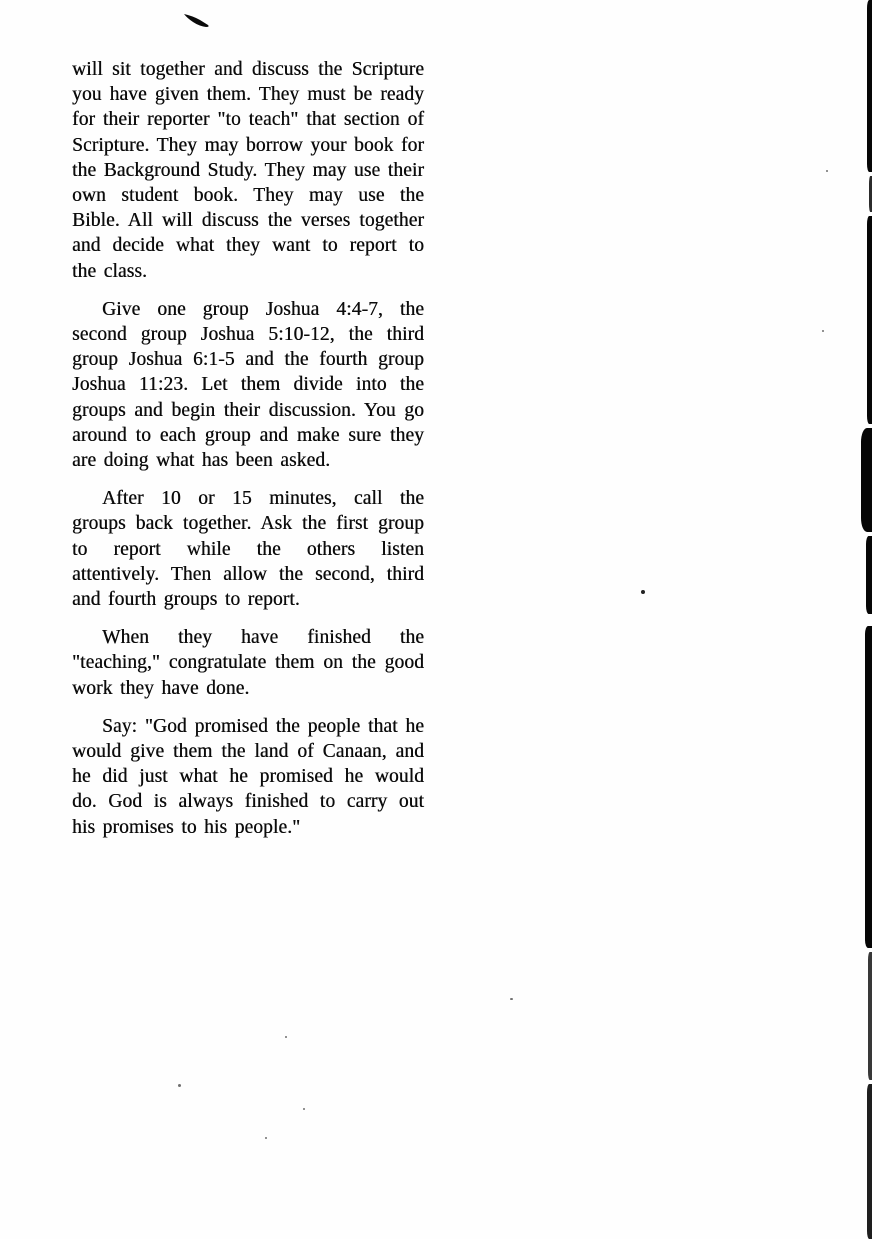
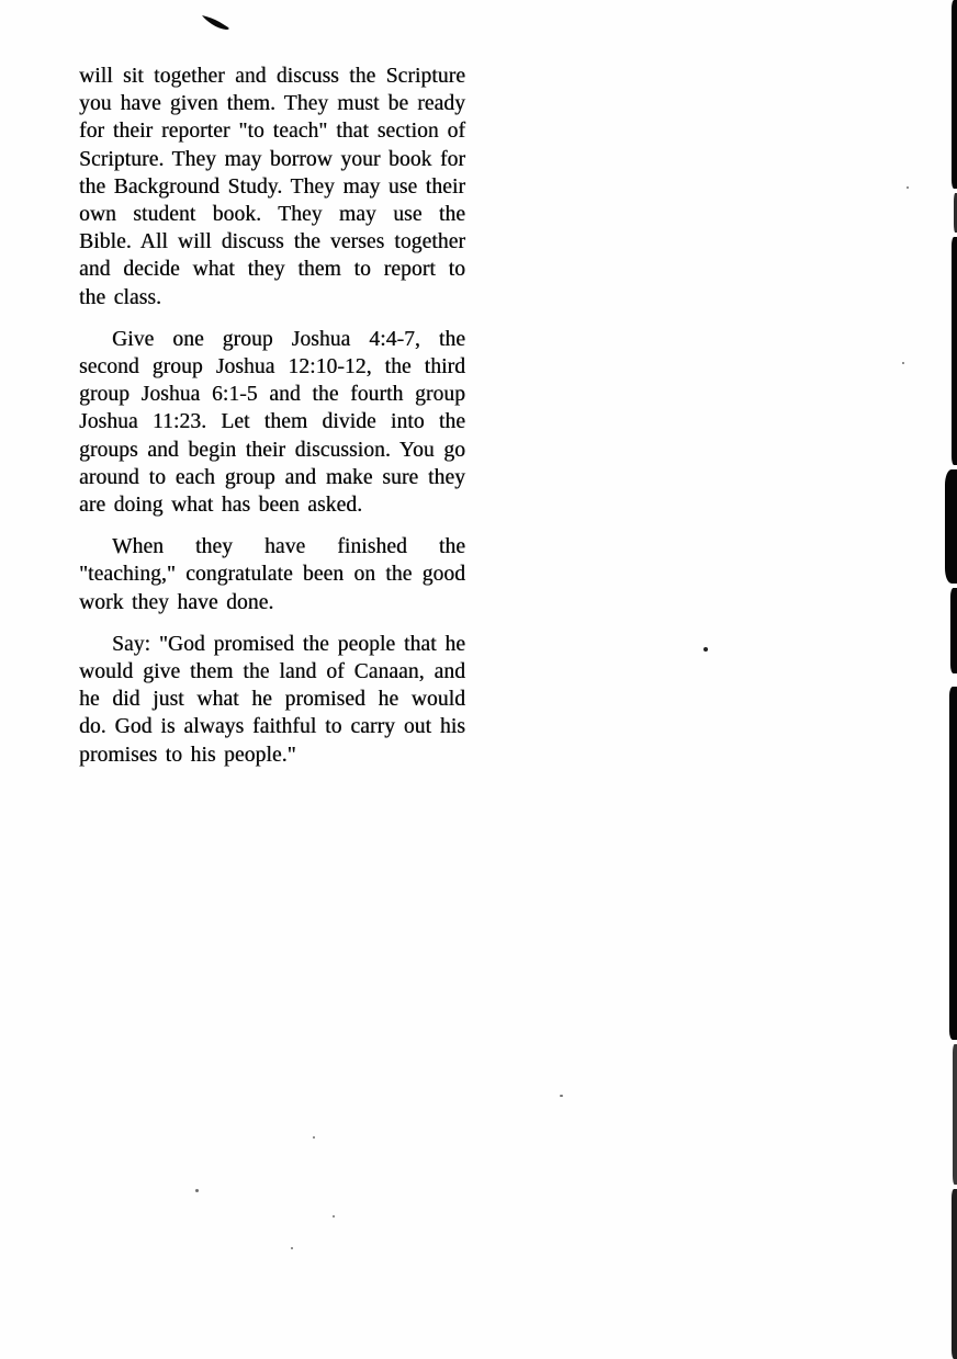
- will sit together and discuss the Scripture you have given them. They must be ready for their reporter "to teach" that section of Scripture. They may borrow your book for the Background Study. They may use their own student book. They may use the Bible. All will discuss the verses together and decide what they want to report to the class.
+ will sit together and discuss the Scripture you have given them. They must be ready for their reporter "to teach" that section of Scripture. They may borrow your book for the Background Study. They may use their own student book. They may use the Bible. All will discuss the verses together and decide what they them to report to the class.
- Give one group Joshua 4:4-7, the second group Joshua 5:10-12, the third group Joshua 6:1-5 and the fourth group Joshua 11:23. Let them divide into the groups and begin their discussion. You go around to each group and make sure they are doing what has been asked.
+ Give one group Joshua 4:4-7, the second group Joshua 12:10-12, the third group Joshua 6:1-5 and the fourth group Joshua 11:23. Let them divide into the groups and begin their discussion. You go around to each group and make sure they are doing what has been asked.
- After 10 or 15 minutes, call the groups back together. Ask the first group to report while the others listen attentively. Then allow the second, third and fourth groups to report.
- When they have finished the "teaching," congratulate them on the good work they have done.
+ When they have finished the "teaching," congratulate been on the good work they have done.
- Say: "God promised the people that he would give them the land of Canaan, and he did just what he promised he would do. God is always finished to carry out his promises to his people."
+ Say: "God promised the people that he would give them the land of Canaan, and he did just what he promised he would do. God is always faithful to carry out his promises to his people."
